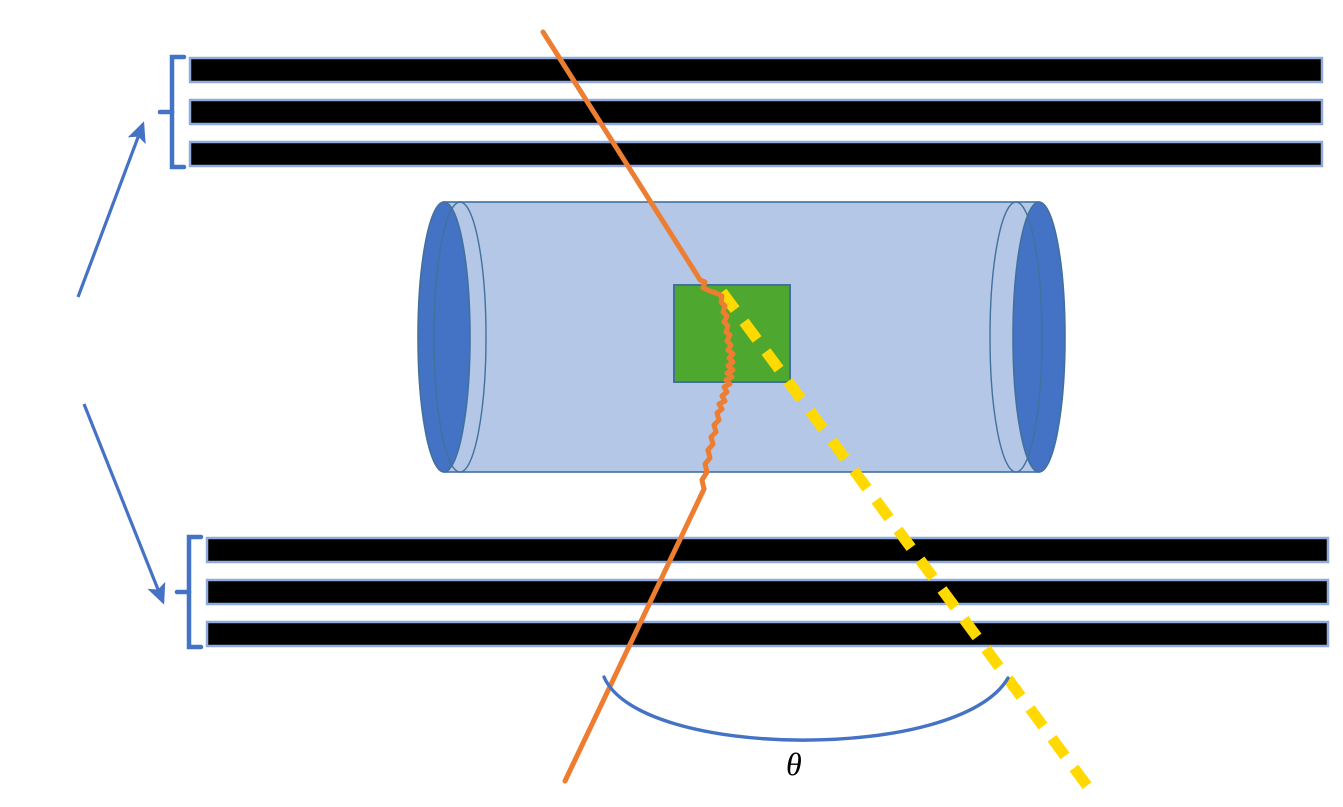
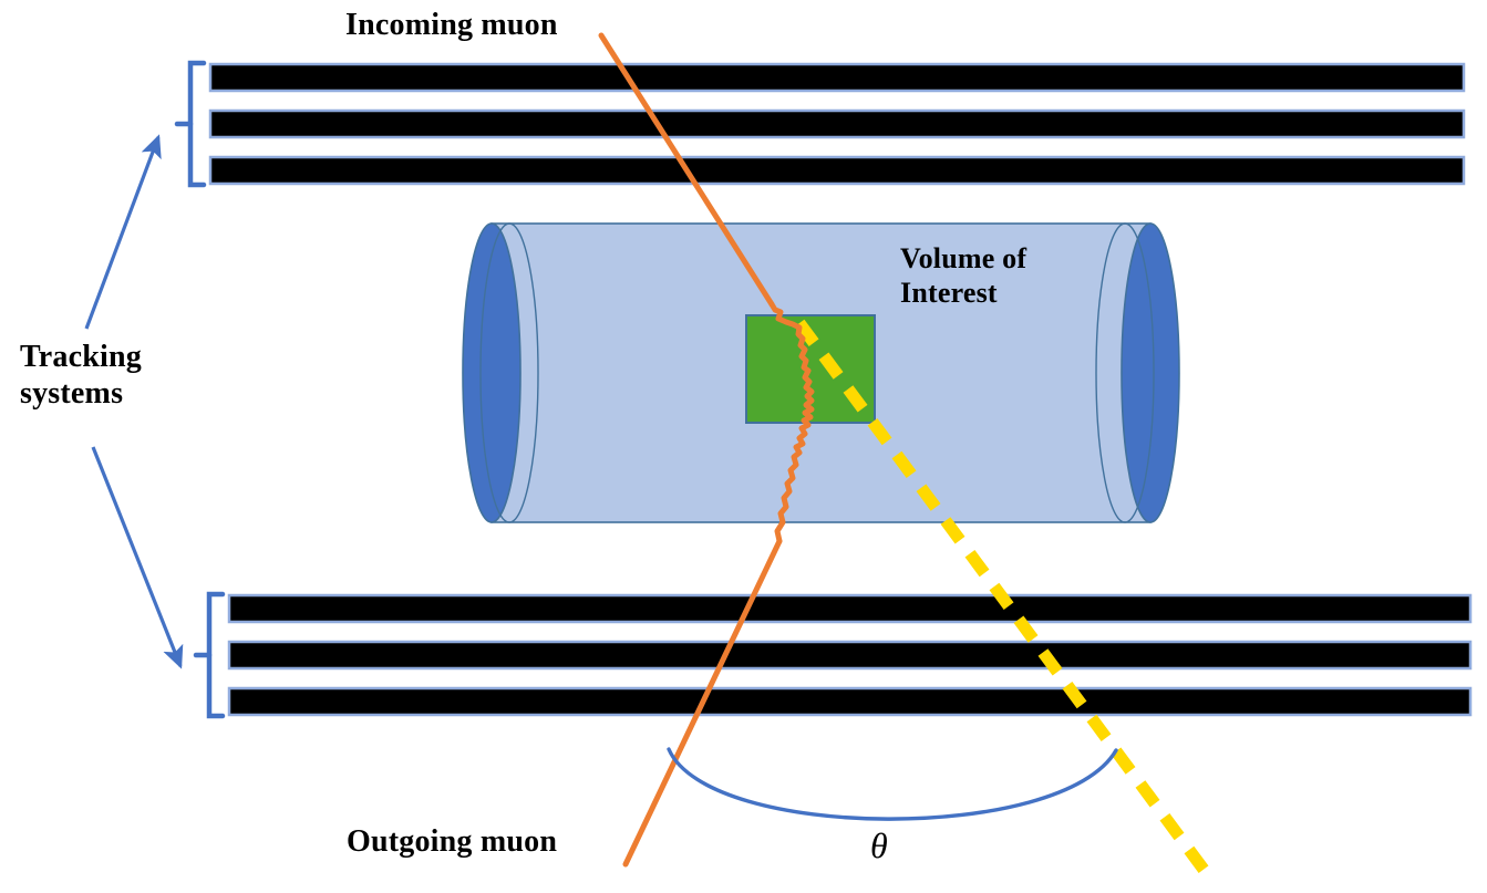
+ Incoming muon
+ Outgoing muon
+ Tracking
+ systems
+ Volume of
+ Interest
  θ
